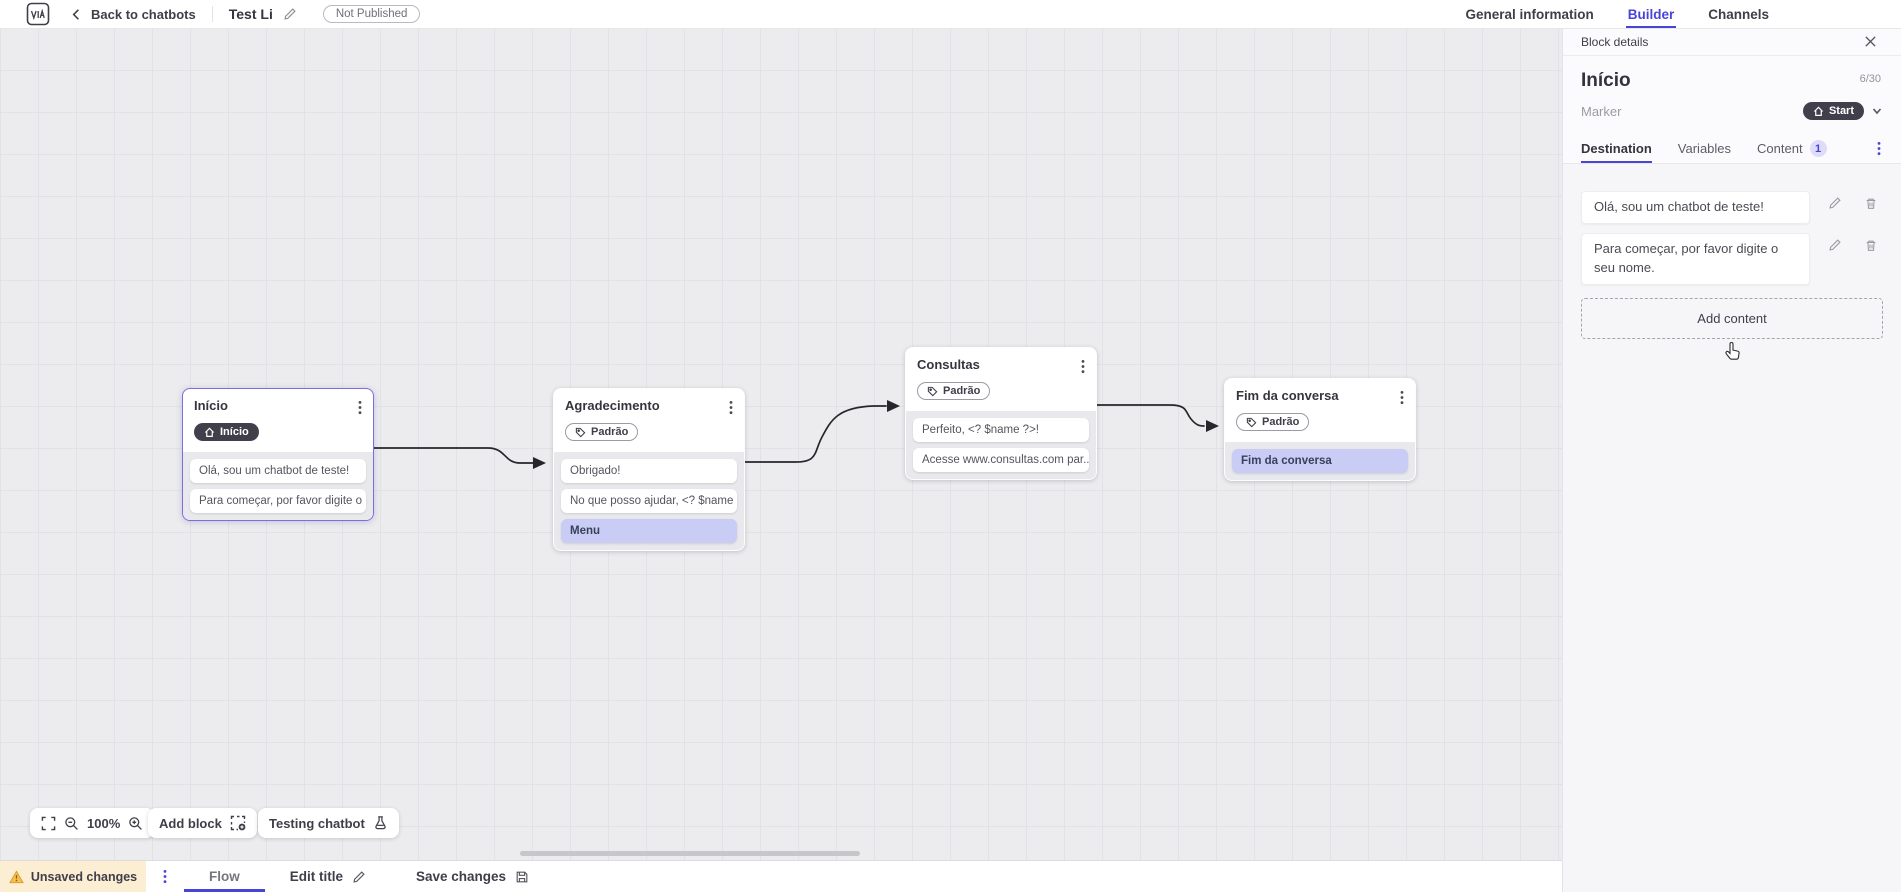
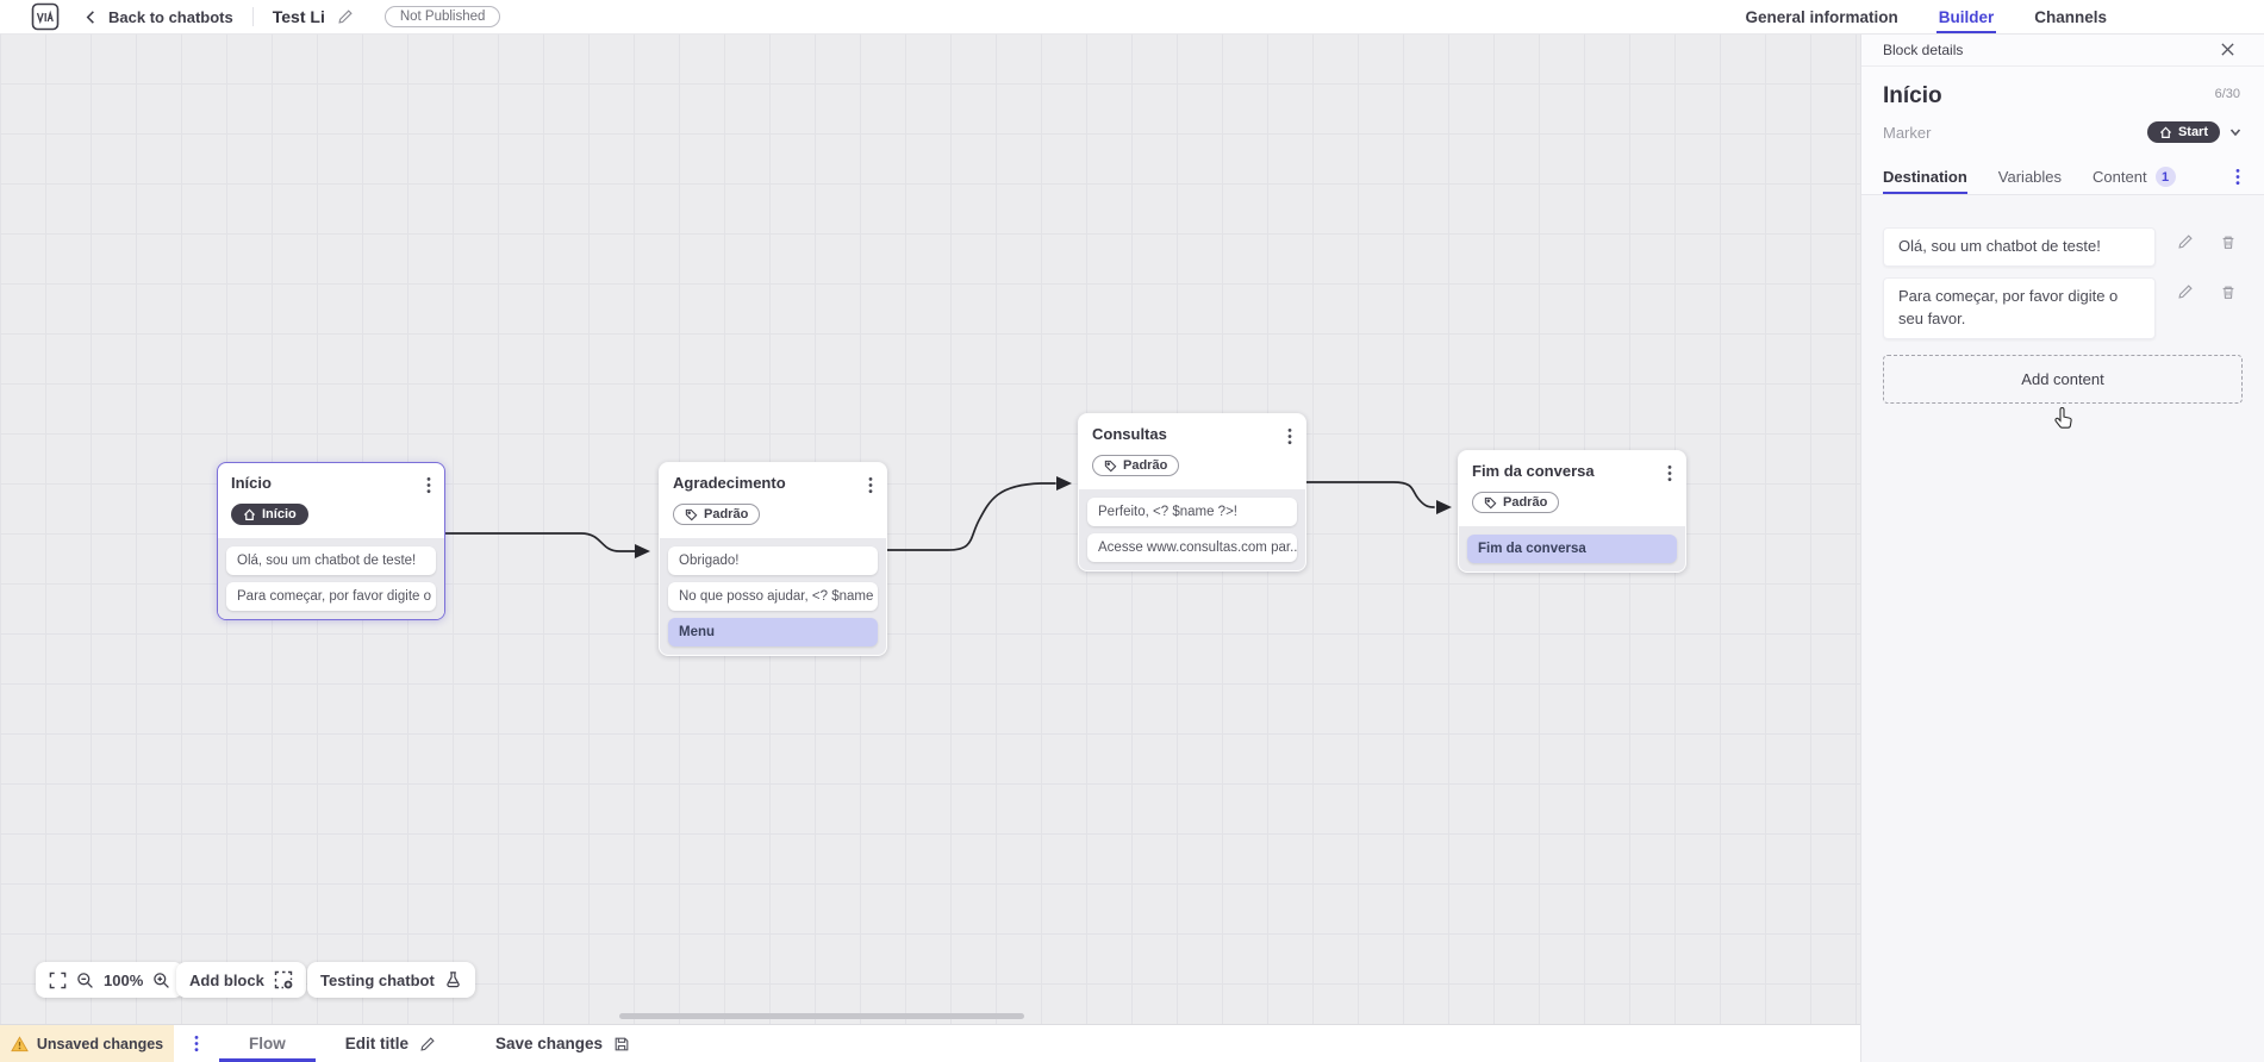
  Back to chatbots
  Test Li
  Not Published
  General information
  Builder
  Channels
  Início
  Início
  Olá, sou um chatbot de teste!
  Para começar, por favor digite o
  Agradecimento
  Padrão
  Obrigado!
  No que posso ajudar, <? $name
  Menu
  Consultas
  Padrão
  Perfeito, <? $name ?>!
  Acesse www.consultas.com par..
  Fim da conversa
  Padrão
  Fim da conversa
  100%
  Add block
  Testing chatbot
  Block details
  Início
  6/30
  Marker
  Start
  Destination
  Variables
  Content
  1
  Olá, sou um chatbot de teste!
- Para começar, por favor digite o seu nome.
+ Para começar, por favor digite o seu favor.
  Add content
  Unsaved changes
  Flow
  Edit title
  Save changes
